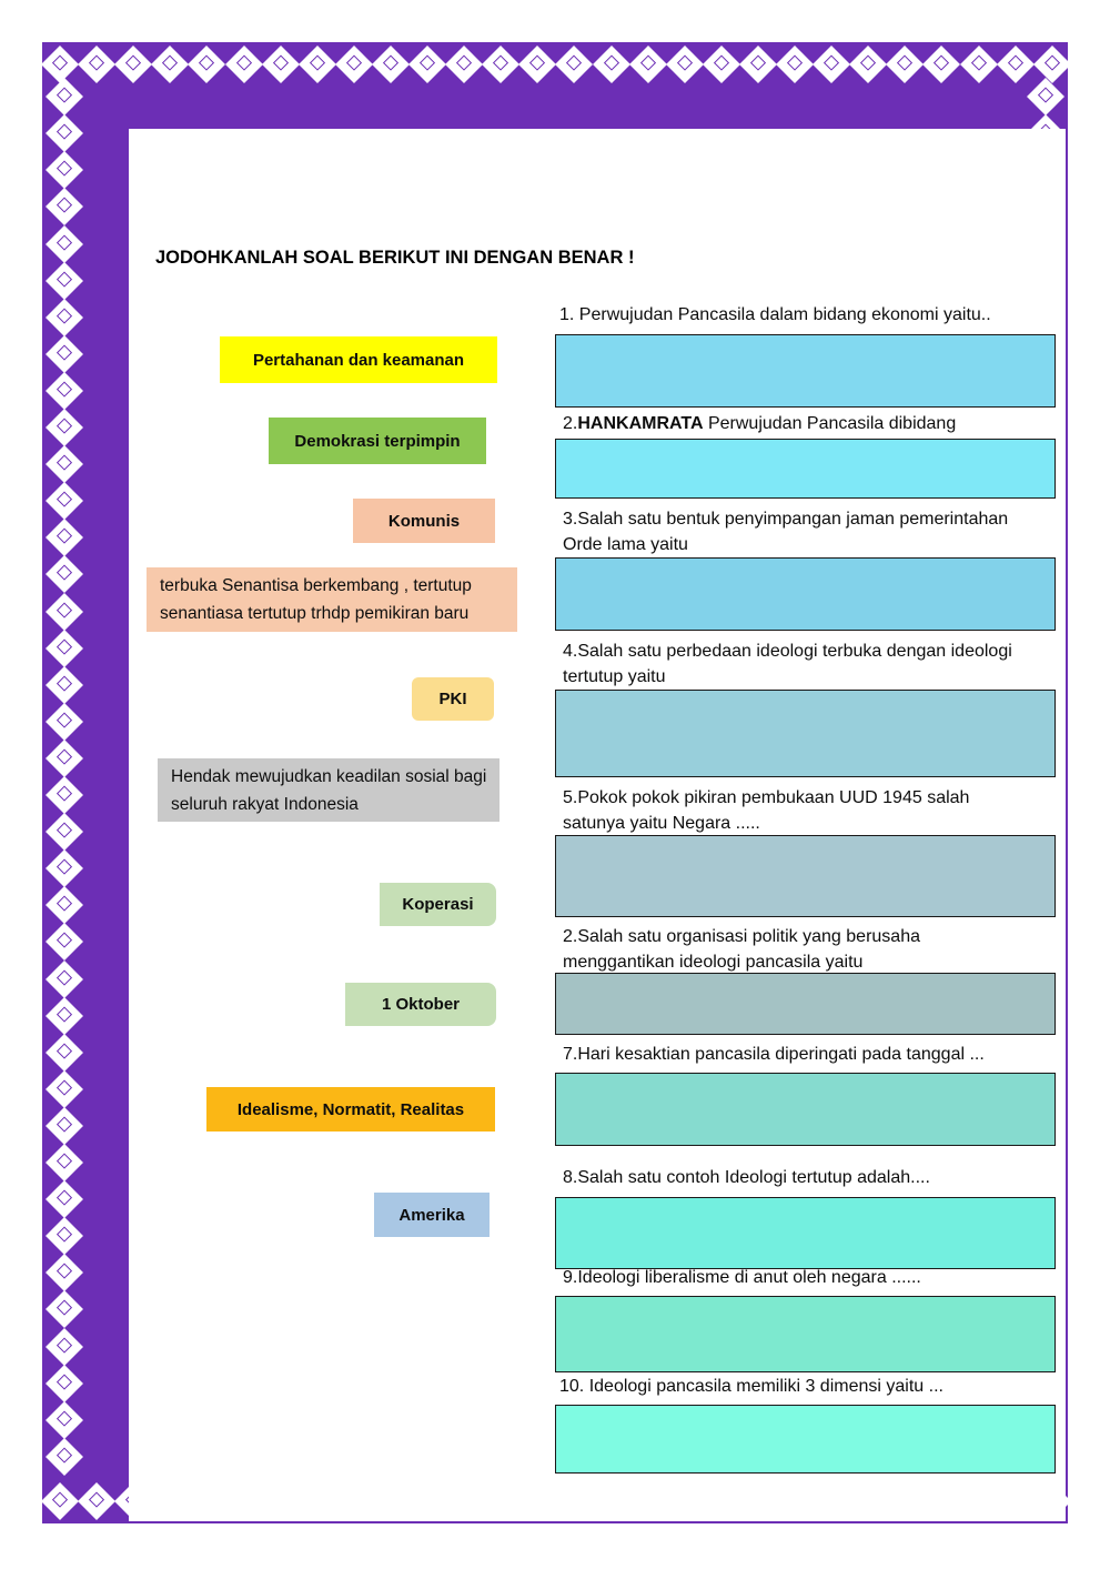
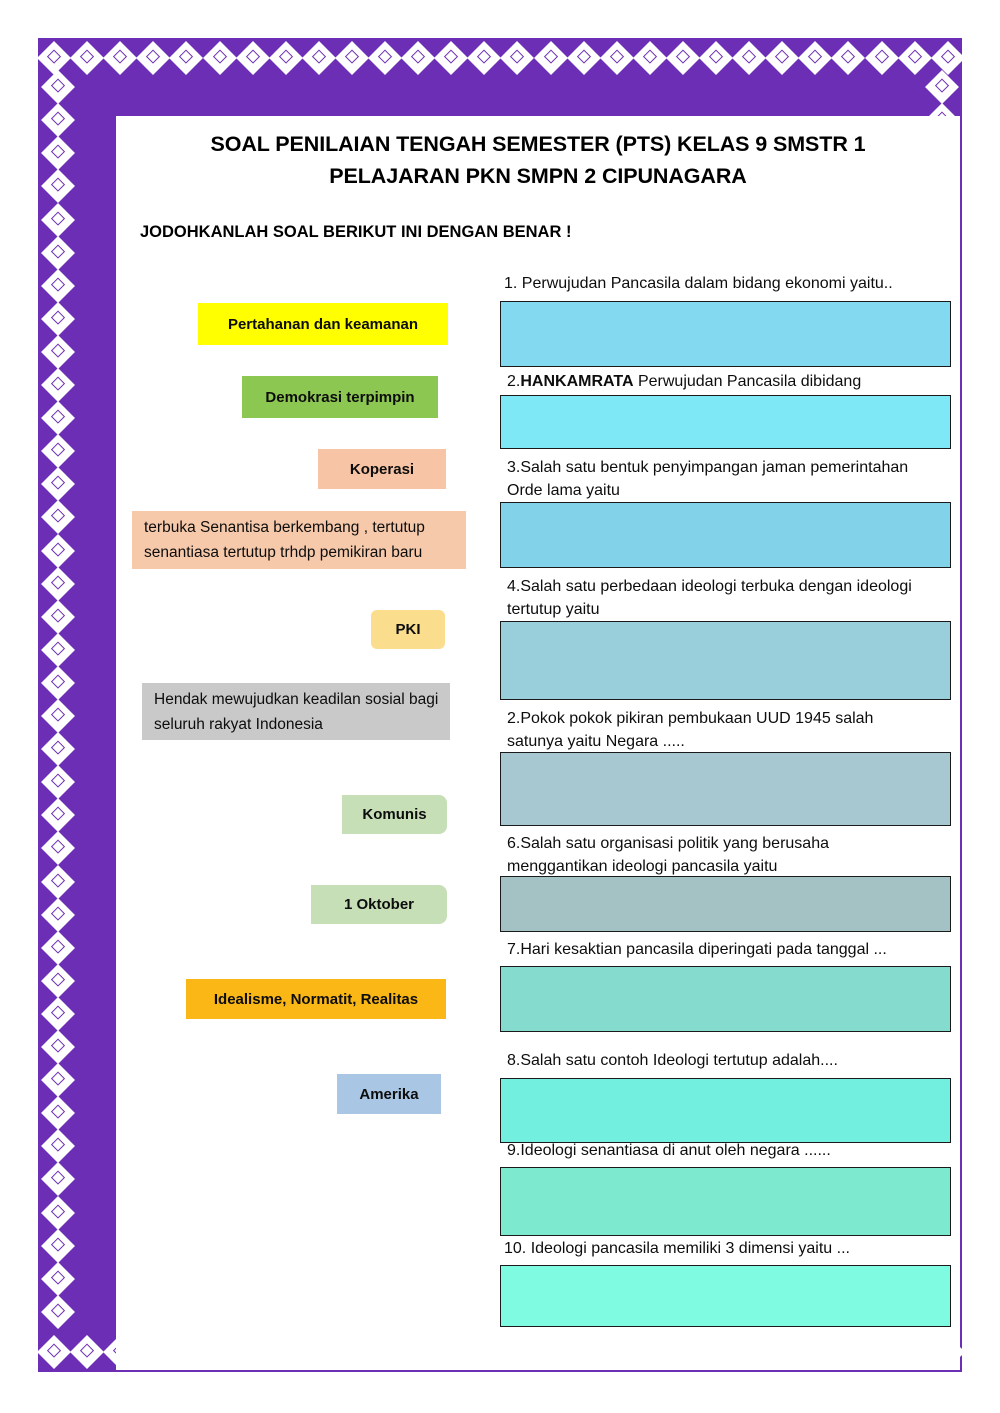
+ SOAL PENILAIAN TENGAH SEMESTER (PTS) KELAS 9 SMSTR 1
+ PELAJARAN PKN SMPN 2 CIPUNAGARA
  JODOHKANLAH SOAL BERIKUT INI DENGAN BENAR !
  Pertahanan dan keamanan
  Demokrasi terpimpin
- Komunis
+ Koperasi
  terbuka Senantisa berkembang , tertutup senantiasa tertutup trhdp pemikiran baru
  PKI
  Hendak mewujudkan keadilan sosial bagi seluruh rakyat Indonesia
- Koperasi
+ Komunis
  1 Oktober
  Idealisme, Normatit, Realitas
  Amerika
  1. Perwujudan Pancasila dalam bidang ekonomi yaitu..
  2.HANKAMRATA Perwujudan Pancasila dibidang
  3.Salah satu bentuk penyimpangan jaman pemerintahan
  Orde lama yaitu
  4.Salah satu perbedaan ideologi terbuka dengan ideologi
  tertutup yaitu
- 5.Pokok pokok pikiran pembukaan UUD 1945 salah
+ 2.Pokok pokok pikiran pembukaan UUD 1945 salah
  satunya yaitu Negara .....
- 2.Salah satu organisasi politik yang berusaha
+ 6.Salah satu organisasi politik yang berusaha
  menggantikan ideologi pancasila yaitu
  7.Hari kesaktian pancasila diperingati pada tanggal ...
  8.Salah satu contoh Ideologi tertutup adalah....
- 9.Ideologi liberalisme di anut oleh negara ......
+ 9.Ideologi senantiasa di anut oleh negara ......
  10. Ideologi pancasila memiliki 3 dimensi yaitu ...
